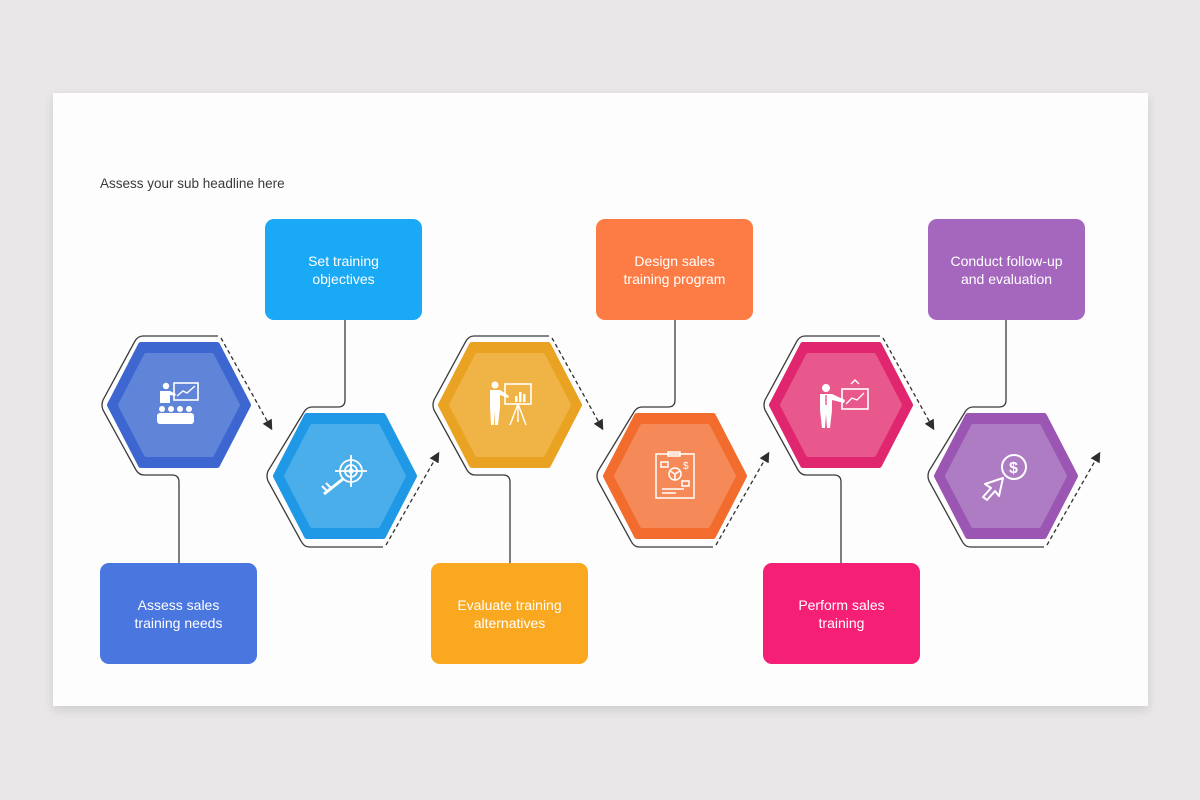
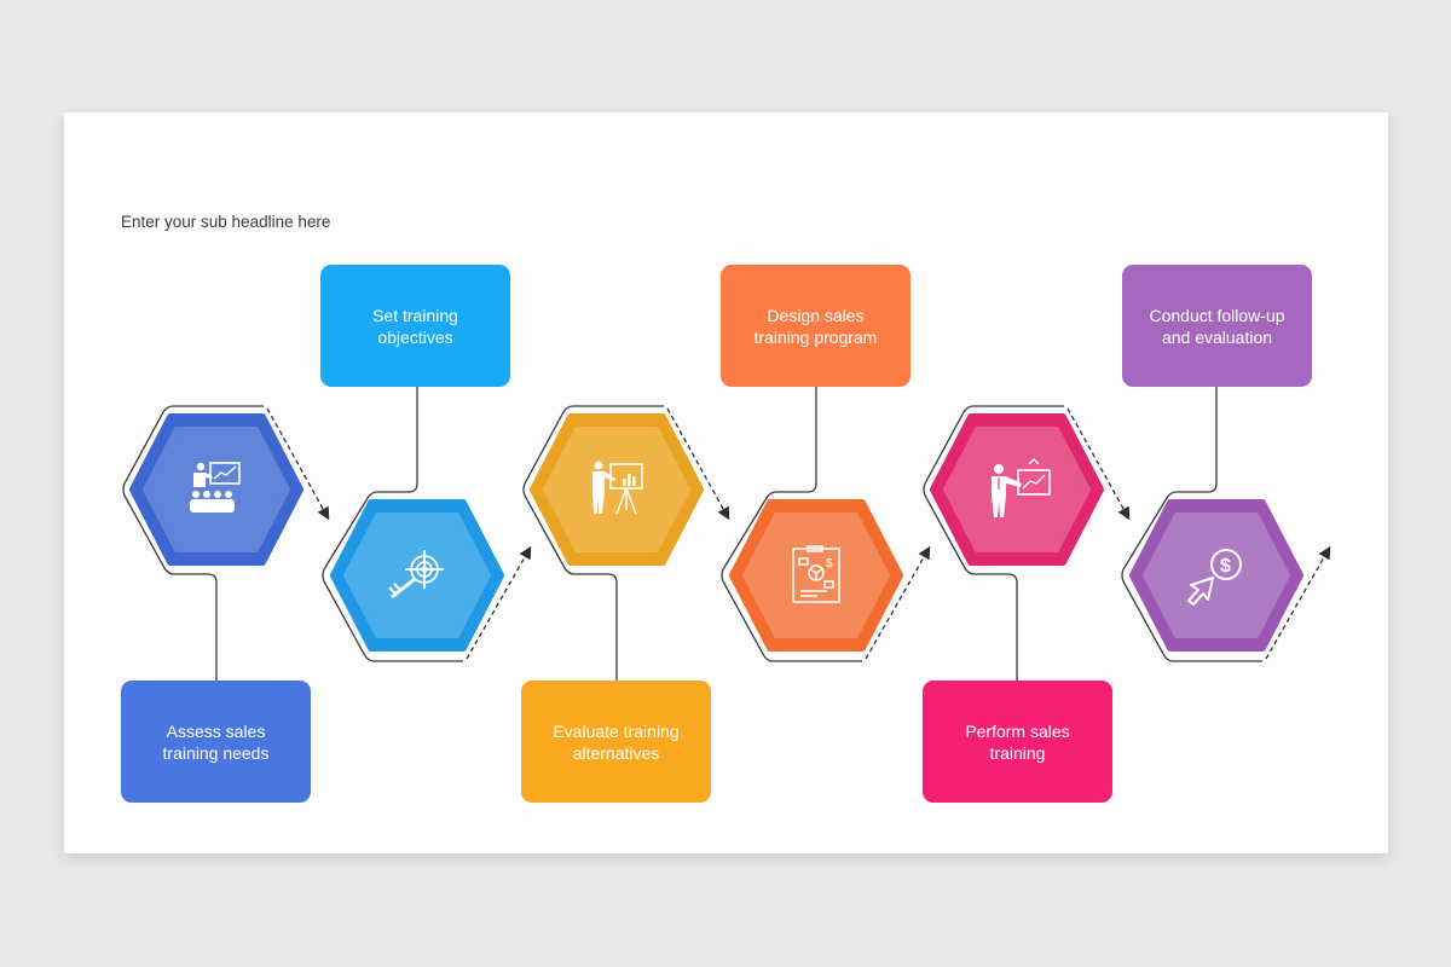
- Assess your sub headline here
+ Enter your sub headline here
  $
  $
  Assess sales
  training needs
  Set training
  objectives
  Evaluate training
  alternatives
  Design sales
  training program
  Perform sales
  training
  Conduct follow-up
  and evaluation
